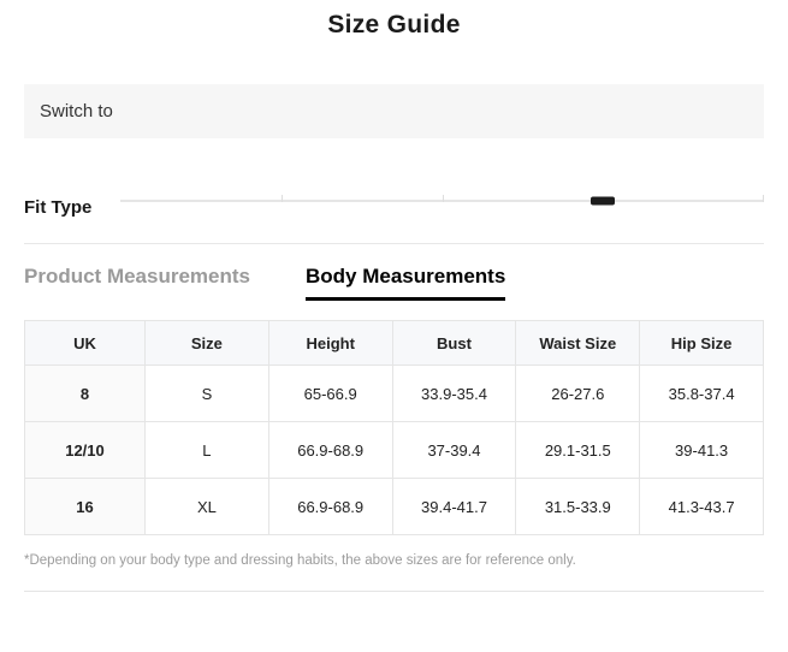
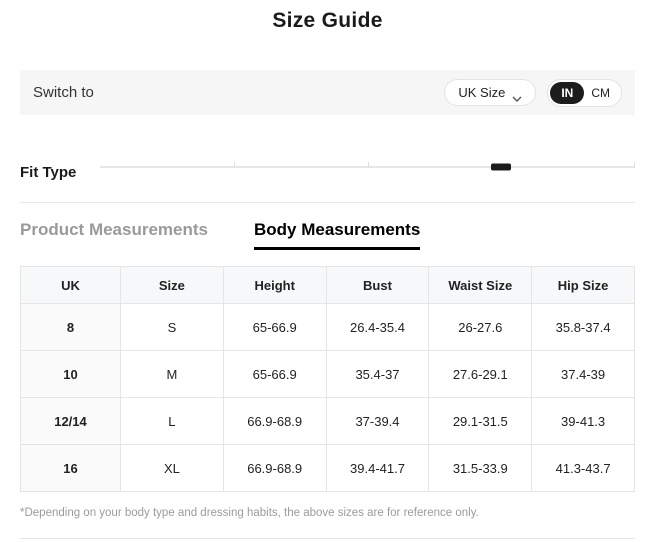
  Size Guide
  Switch to
+ UK Size
+ IN
+ CM
  Fit Type
  Product Measurements
  Body Measurements
  UK	Size	Height	Bust	Waist Size	Hip Size
- 8	S	65-66.9	33.9-35.4	26-27.6	35.8-37.4
+ 8	S	65-66.9	26.4-35.4	26-27.6	35.8-37.4
+ 10	M	65-66.9	35.4-37	27.6-29.1	37.4-39
- 12/10	L	66.9-68.9	37-39.4	29.1-31.5	39-41.3
+ 12/14	L	66.9-68.9	37-39.4	29.1-31.5	39-41.3
  16	XL	66.9-68.9	39.4-41.7	31.5-33.9	41.3-43.7
  *Depending on your body type and dressing habits, the above sizes are for reference only.
